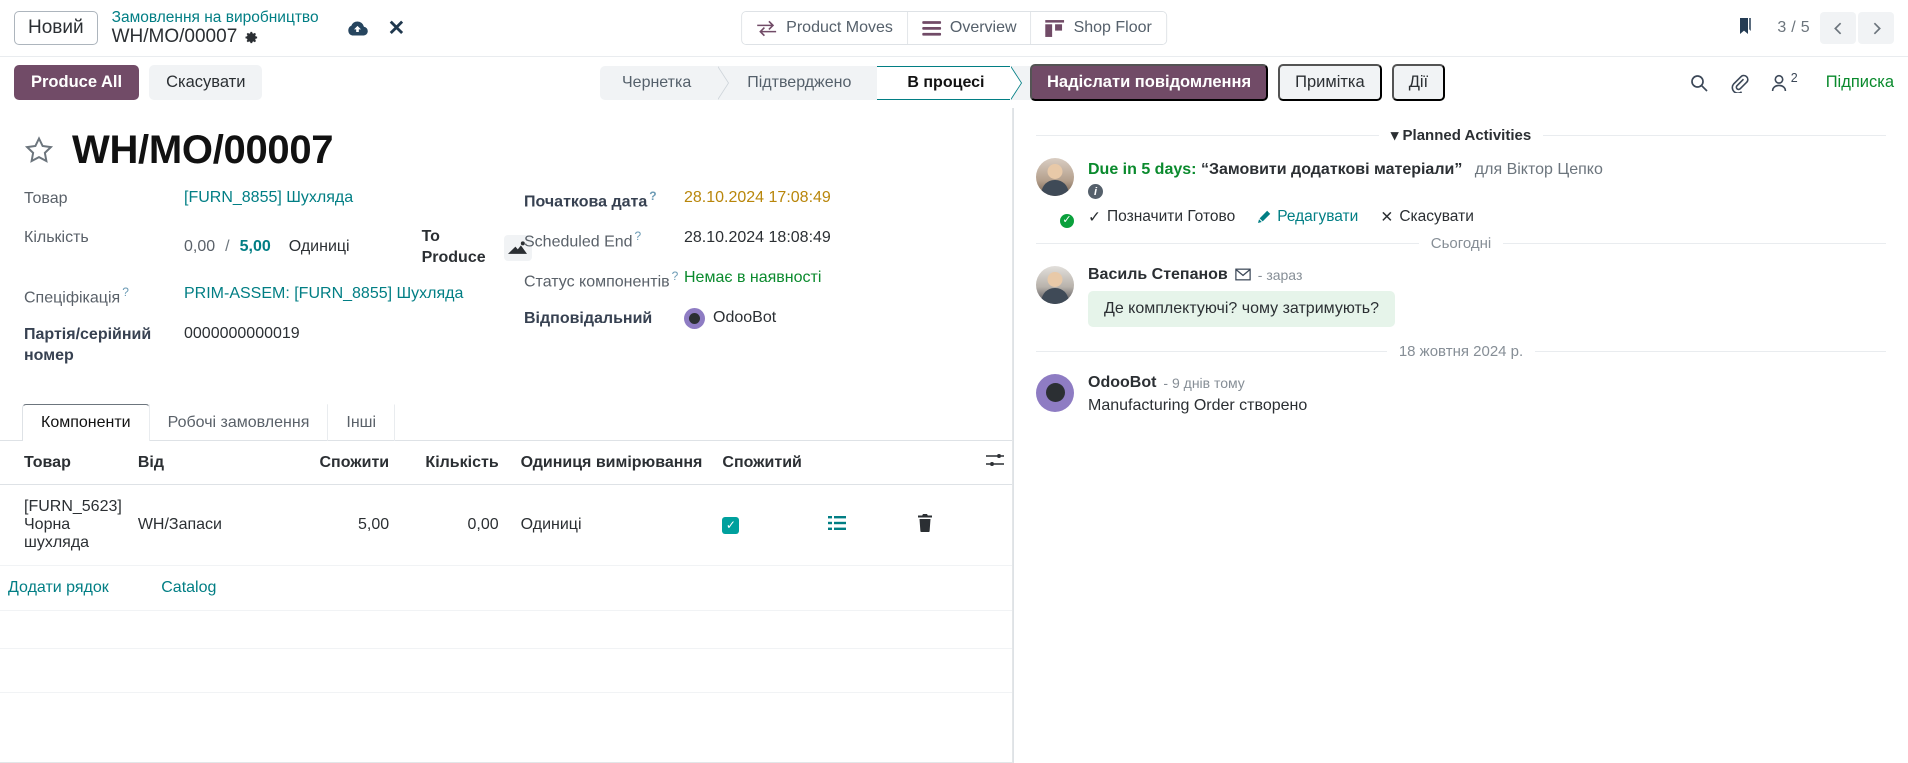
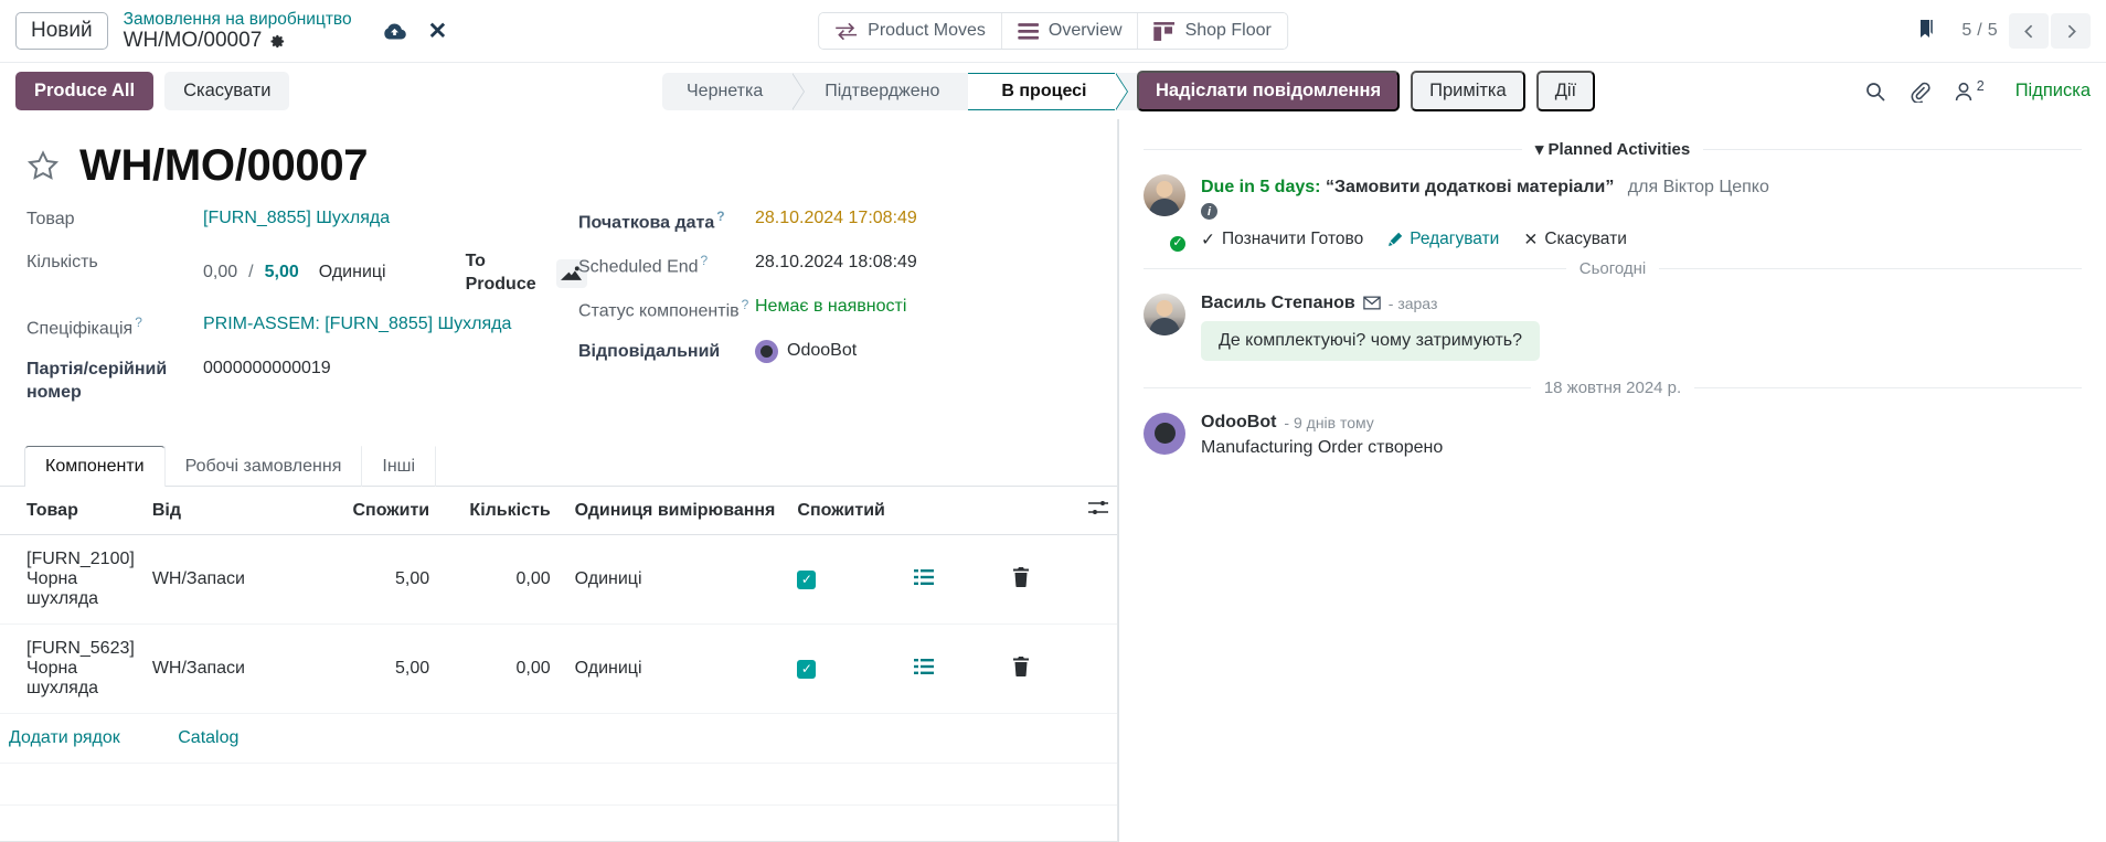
  Новий
  Замовлення на виробництво
  WH/MO/00007
  ✕
  Product Moves
  Overview
  Shop Floor
- 3 / 5
+ 5 / 5
  Produce All
  Скасувати
  Чернетка
  Підтверджено
  В процесі
  Надіслати повідомлення
  Примітка
  Дії
  2
  Підписка
  WH/MO/00007
  Товар
  [FURN_8855] Шухляда
  Кількість
  0,00
  /
  5,00
  Одиниці
  To Produce
  Спеціфікація ?
  PRIM-ASSEM: [FURN_8855] Шухляда
  Партія/серійний номер
  0000000000019
  Початкова дата ?
  28.10.2024 17:08:49
  Scheduled End ?
  28.10.2024 18:08:49
  Статус компонентів ?
  Немає в наявності
  Відповідальний
  OdooBot
  Компоненти
  Робочі замовлення
  Інші
  Товар	Від	Спожити	Кількість	Одиниця вимірювання	Спожитий
+ [FURN_2100] Чорна шухляда	WH/Запаси	5,00	0,00	Одиниці	✓
  [FURN_5623] Чорна шухляда	WH/Запаси	5,00	0,00	Одиниці	✓
  Додати рядок Catalog
  ▾ Planned Activities
  ✓
  Due in 5 days: “Замовити додаткові матеріали” для Віктор Цепко
  i
  ✓
  Позначити Готово
  Редагувати
  ✕
  Скасувати
  Сьогодні
  Василь Степанов
  - зараз
  Де комплектуючі? чому затримують?
  18 жовтня 2024 р.
  OdooBot
  - 9 днів тому
  Manufacturing Order створено
